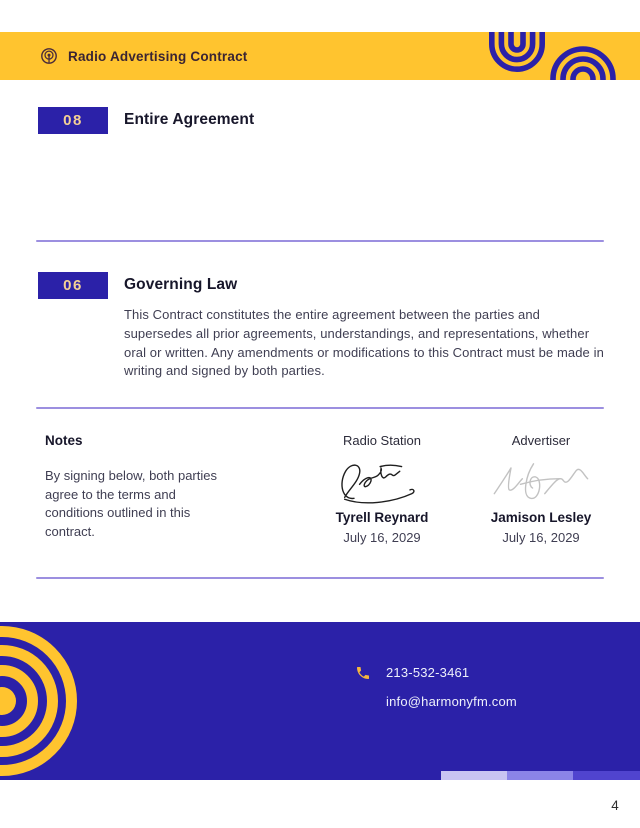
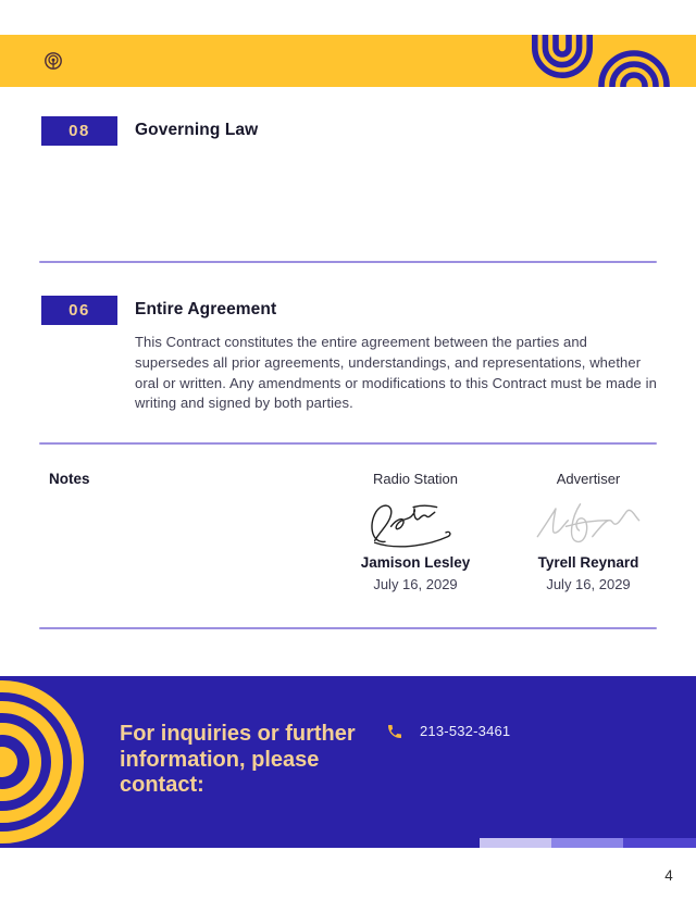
- Radio Advertising Contract
  08
- Entire Agreement
+ Governing Law
  06
- Governing Law
+ Entire Agreement
  This Contract constitutes the entire agreement between the parties and supersedes all prior agreements, understandings, and representations, whether oral or written. Any amendments or modifications to this Contract must be made in writing and signed by both parties.
  Notes
- By signing below, both parties agree to the terms and conditions outlined in this contract.
  Radio Station
- Tyrell Reynard
+ Jamison Lesley
  July 16, 2029
  Advertiser
- Jamison Lesley
+ Tyrell Reynard
  July 16, 2029
+ For inquiries or further information, please contact:
  213-532-3461
- info@harmonyfm.com
  4
